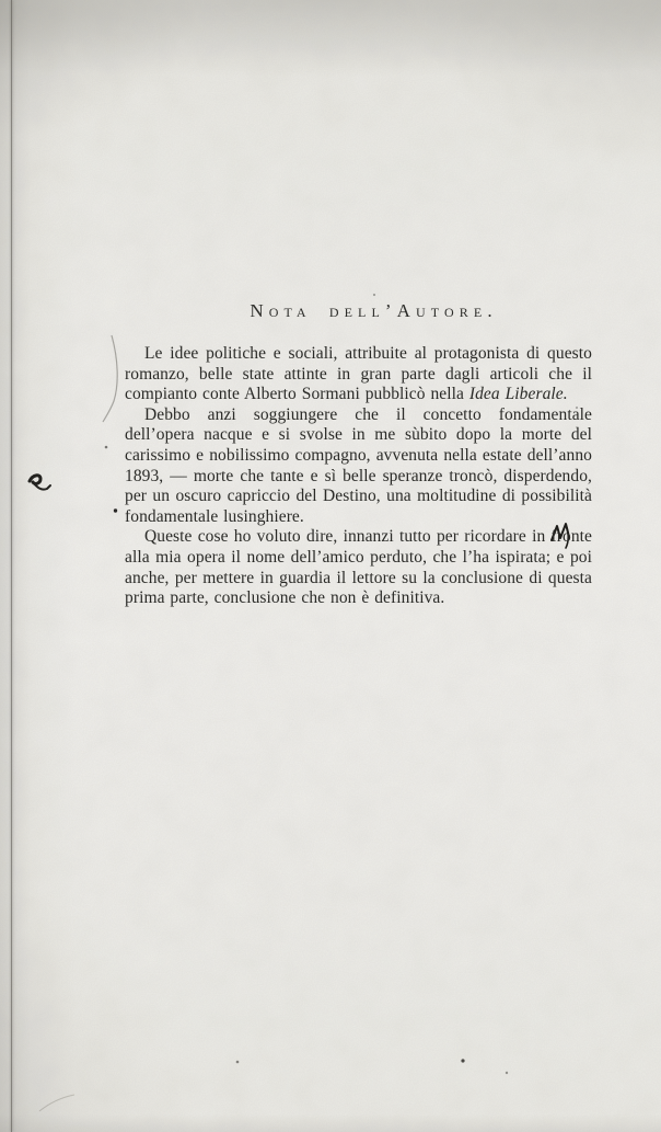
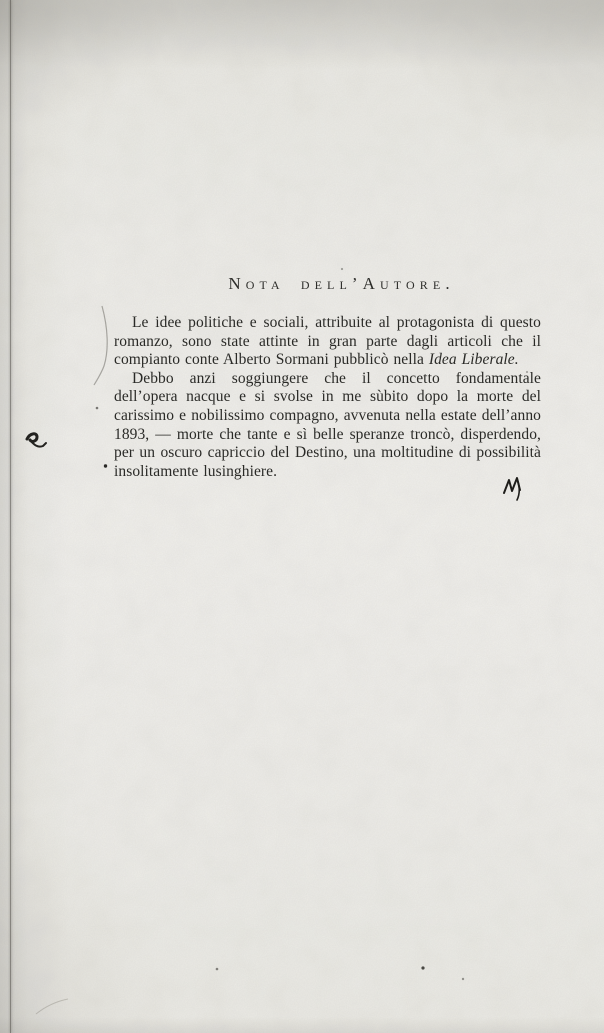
  Nota dell’Autore.
- Le idee politiche e sociali, attribuite al protagonista di questo romanzo, belle state attinte in gran parte dagli articoli che il compianto conte Alberto Sormani pubblicò nella Idea Liberale.
+ Le idee politiche e sociali, attribuite al protagonista di questo romanzo, sono state attinte in gran parte dagli articoli che il compianto conte Alberto Sormani pubblicò nella Idea Liberale.
- Debbo anzi soggiungere che il concetto fondamentale dell’opera nacque e si svolse in me sùbito dopo la morte del carissimo e nobilissimo compagno, avvenuta nella estate dell’anno 1893, — morte che tante e sì belle speranze troncò, disperdendo, per un oscuro capriccio del Destino, una moltitudine di possibilità fondamentale lusinghiere.
+ Debbo anzi soggiungere che il concetto fondamentale dell’opera nacque e si svolse in me sùbito dopo la morte del carissimo e nobilissimo compagno, avvenuta nella estate dell’anno 1893, — morte che tante e sì belle speranze troncò, disperdendo, per un oscuro capriccio del Destino, una moltitudine di possibilità insolitamente lusinghiere.
- Queste cose ho voluto dire, innanzi tutto per ricordare in fronte alla mia opera il nome dell’amico perduto, che l’ha ispirata; e poi anche, per mettere in guardia il lettore su la conclusione di questa prima parte, conclusione che non è definitiva.
